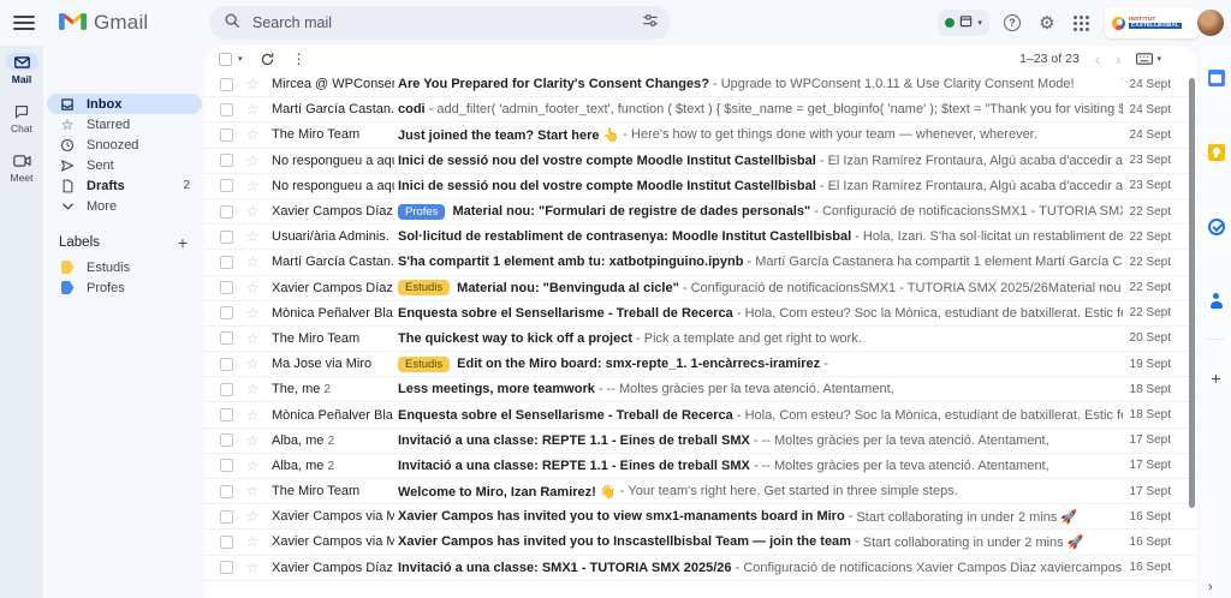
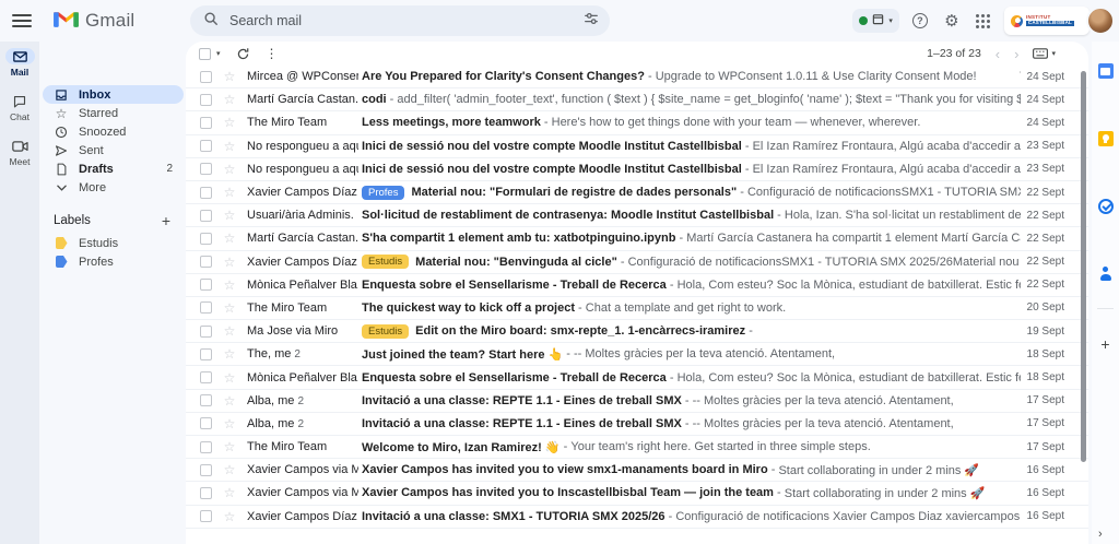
  Gmail
  Search mail
  ?
  ⚙
  Mail
  Chat
  Meet
  Inbox
  ☆
  Starred
  Snoozed
  Sent
  Drafts
  2
  More
  Labels
  +
  Estudis
  Profes
  ⋮
  1–23 of 23
  ‹
  ›
  ☆
  Mircea @ WPConse
  Are You Prepared for Clarity's Consent Changes?
  -
  24 Sept
  ☆
  Martí García Castan.
  codi
  -
  add_filter( 'admin_footer_text', function ( $text ) { $site_name = get_bloginfo( 'name' ); $text = "Thank you for visiting $
  24 Sept
  ☆
  The Miro Team
- Just joined the team? Start here 👆
+ Less meetings, more teamwork
  -
  Here's how to get things done with your team — whenever, wherever.
  24 Sept
  ☆
  No respongueu a aq
  Inici de sessió nou del vostre compte Moodle Institut Castellbisbal
  -
  23 Sept
  ☆
  No respongueu a aq
  Inici de sessió nou del vostre compte Moodle Institut Castellbisbal
  -
  23 Sept
  ☆
  Xavier Campos Díaz
  Profes
  Material nou: "Formulari de registre de dades personals"
  -
  22 Sept
  ☆
  Usuari/ària Adminis.
  Sol·licitud de restabliment de contrasenya: Moodle Institut Castellbisbal
  -
  22 Sept
  ☆
  Martí García Castan.
  S'ha compartit 1 element amb tu: xatbotpinguino.ipynb
  -
  22 Sept
  ☆
  Xavier Campos Díaz
  Estudis
  Material nou: "Benvinguda al cicle"
  -
  22 Sept
  ☆
  Mònica Peñalver Bla
  Enquesta sobre el Sensellarisme - Treball de Recerca
  -
  22 Sept
  ☆
  The Miro Team
  The quickest way to kick off a project
  -
- Pick a template and get right to work.
+ Chat a template and get right to work.
  20 Sept
  ☆
  Ma Jose via Miro
  Estudis
  Edit on the Miro board: smx-repte_1. 1-encàrrecs-iramirez
  -
  19 Sept
  ☆
  The, me 2
- Less meetings, more teamwork
+ Just joined the team? Start here 👆
  -
  -- Moltes gràcies per la teva atenció. Atentament,
  18 Sept
  ☆
  Mònica Peñalver Bla
  Enquesta sobre el Sensellarisme - Treball de Recerca
  -
  18 Sept
  ☆
  Alba, me 2
  Invitació a una classe: REPTE 1.1 - Eines de treball SMX
  -
  -- Moltes gràcies per la teva atenció. Atentament,
  17 Sept
  ☆
  Alba, me 2
  Invitació a una classe: REPTE 1.1 - Eines de treball SMX
  -
  -- Moltes gràcies per la teva atenció. Atentament,
  17 Sept
  ☆
  The Miro Team
  Welcome to Miro, Izan Ramirez! 👋
  -
  Your team's right here. Get started in three simple steps.
  17 Sept
  ☆
  Xavier Campos via M
  Xavier Campos has invited you to view smx1-manaments board in Miro
  -
  Start collaborating in under 2 mins 🚀
  16 Sept
  ☆
  Xavier Campos via M
  Xavier Campos has invited you to Inscastellbisbal Team — join the team
  -
  Start collaborating in under 2 mins 🚀
  16 Sept
  ☆
  Xavier Campos Díaz
  Invitació a una classe: SMX1 - TUTORIA SMX 2025/26
  -
  16 Sept
  +
  ›
